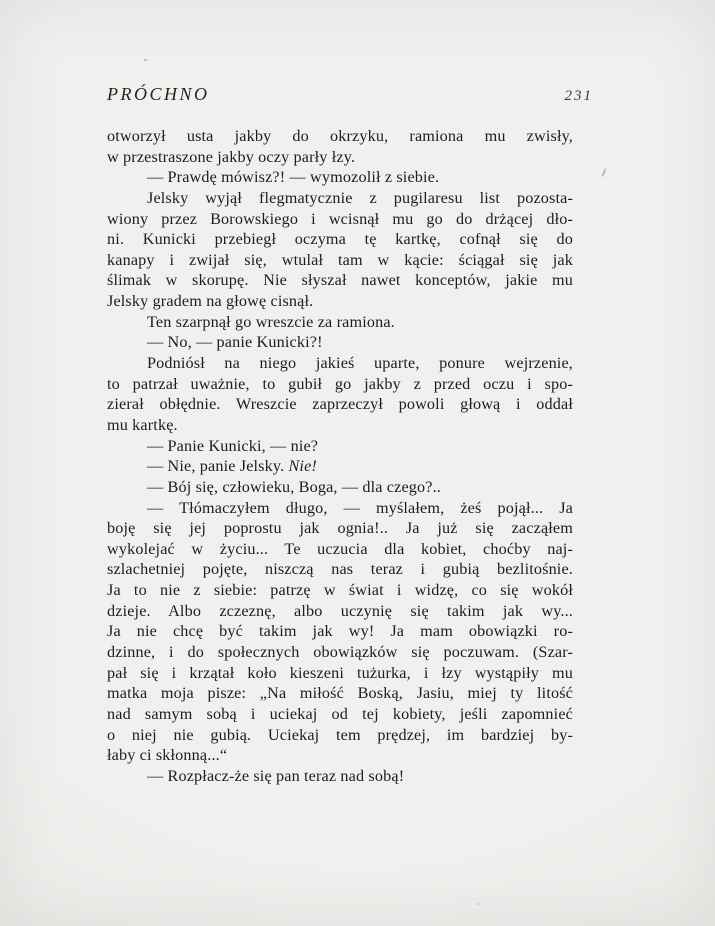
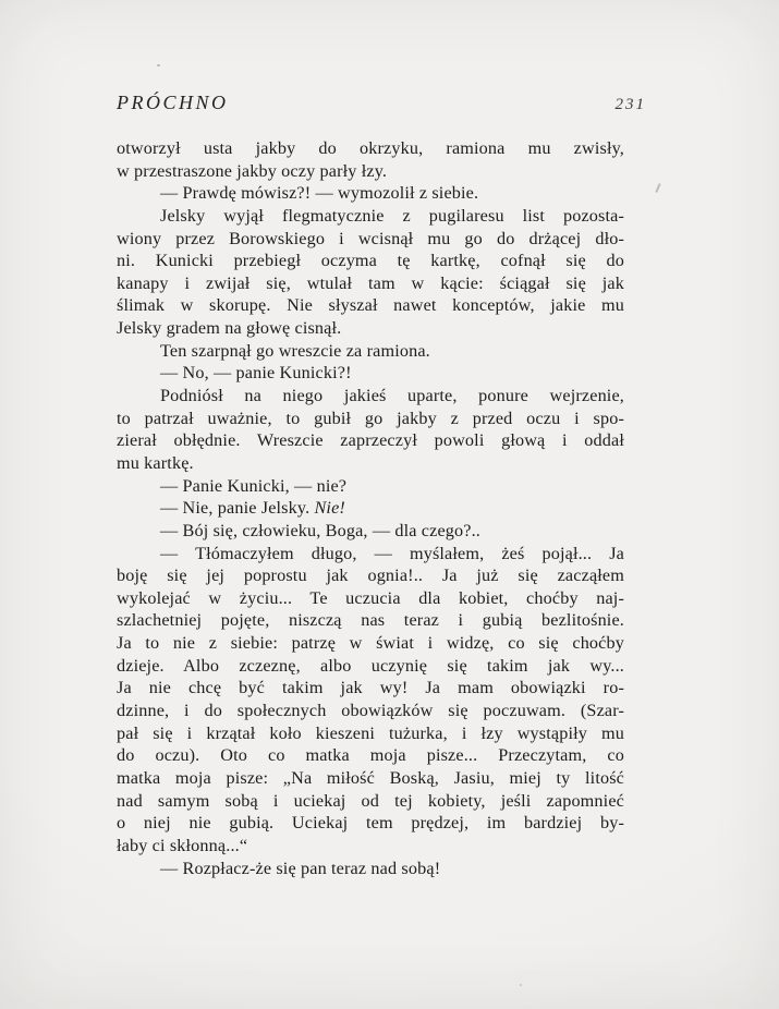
  PRÓCHNO
  231
  otworzył usta jakby do okrzyku, ramiona mu zwisły,
  w przestraszone jakby oczy parły łzy.
  — Prawdę mówisz?! — wymozolił z siebie.
  Jelsky wyjął flegmatycznie z pugilaresu list pozosta-
  wiony przez Borowskiego i wcisnął mu go do drżącej dło-
  ni. Kunicki przebiegł oczyma tę kartkę, cofnął się do
  kanapy i zwijał się, wtulał tam w kącie: ściągał się jak
  ślimak w skorupę. Nie słyszał nawet konceptów, jakie mu
  Jelsky gradem na głowę cisnął.
  Ten szarpnął go wreszcie za ramiona.
  — No, — panie Kunicki?!
  Podniósł na niego jakieś uparte, ponure wejrzenie,
  to patrzał uważnie, to gubił go jakby z przed oczu i spo-
  zierał obłędnie. Wreszcie zaprzeczył powoli głową i oddał
  mu kartkę.
  — Panie Kunicki, — nie?
  — Nie, panie Jelsky. Nie!
  — Bój się, człowieku, Boga, — dla czego?..
  — Tłómaczyłem długo, — myślałem, żeś pojął... Ja
  boję się jej poprostu jak ognia!.. Ja już się zacząłem
  wykolejać w życiu... Te uczucia dla kobiet, choćby naj-
  szlachetniej pojęte, niszczą nas teraz i gubią bezlitośnie.
- Ja to nie z siebie: patrzę w świat i widzę, co się wokół
+ Ja to nie z siebie: patrzę w świat i widzę, co się choćby
  dzieje. Albo zczeznę, albo uczynię się takim jak wy...
  Ja nie chcę być takim jak wy! Ja mam obowiązki ro-
  dzinne, i do społecznych obowiązków się poczuwam. (Szar-
  pał się i krzątał koło kieszeni tużurka, i łzy wystąpiły mu
+ do oczu). Oto co matka moja pisze... Przeczytam, co
  matka moja pisze: „Na miłość Boską, Jasiu, miej ty litość
  nad samym sobą i uciekaj od tej kobiety, jeśli zapomnieć
  o niej nie gubią. Uciekaj tem prędzej, im bardziej by-
  łaby ci skłonną...“
  — Rozpłacz-że się pan teraz nad sobą!
